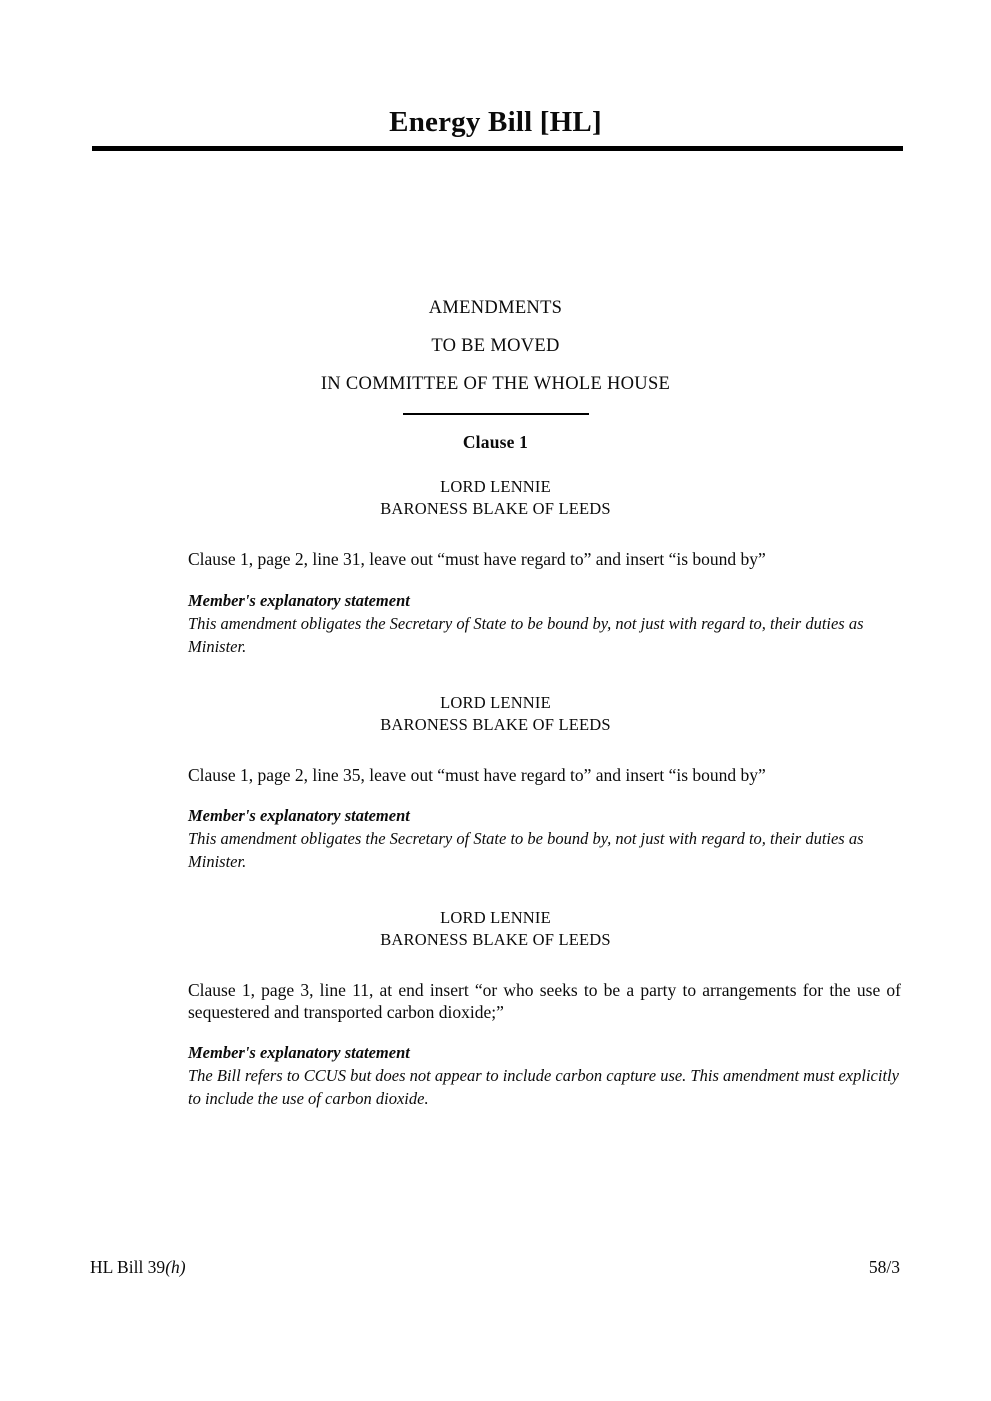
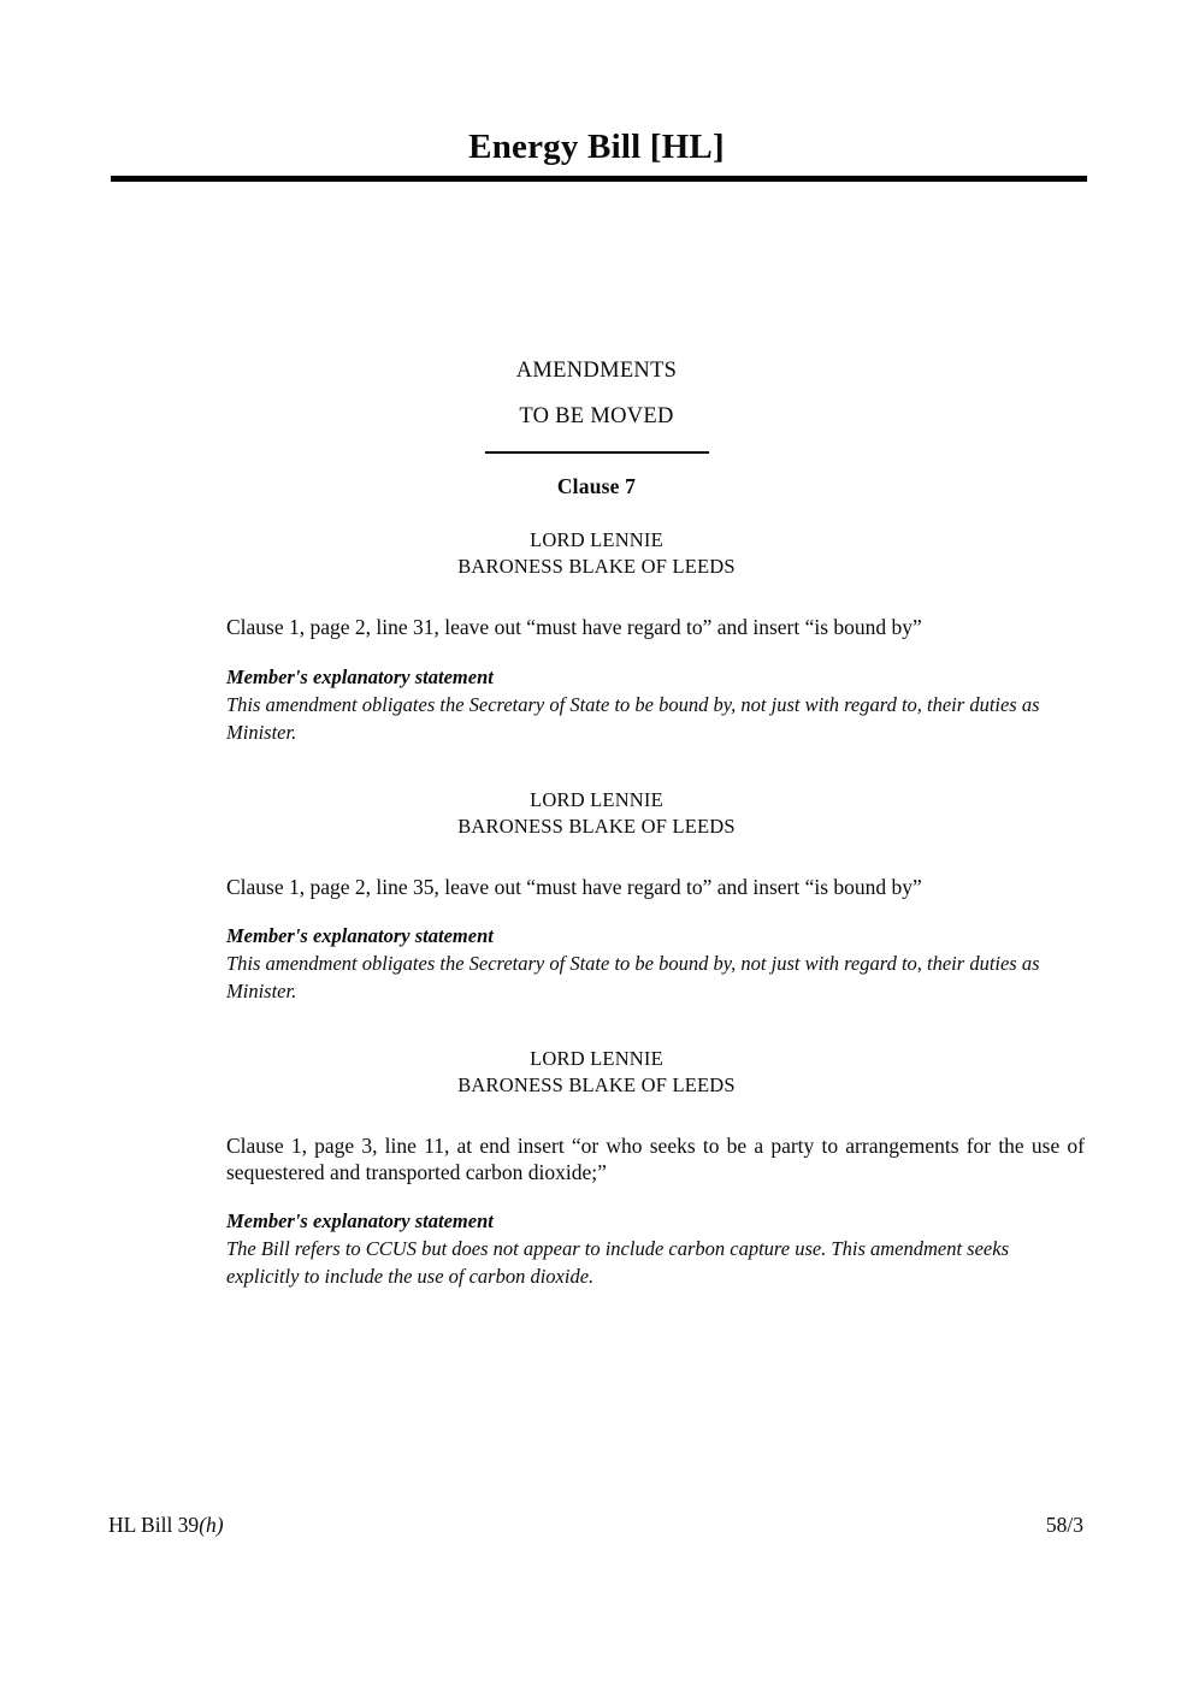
  Energy Bill [HL]
  AMENDMENTS
  TO BE MOVED
- IN COMMITTEE OF THE WHOLE HOUSE
- Clause 1
+ Clause 7
  LORD LENNIE
  BARONESS BLAKE OF LEEDS
  Clause 1, page 2, line 31, leave out “must have regard to” and insert “is bound by”
  Member's explanatory statement
  This amendment obligates the Secretary of State to be bound by, not just with regard to, their duties as Minister.
  LORD LENNIE
  BARONESS BLAKE OF LEEDS
  Clause 1, page 2, line 35, leave out “must have regard to” and insert “is bound by”
  Member's explanatory statement
  This amendment obligates the Secretary of State to be bound by, not just with regard to, their duties as Minister.
  LORD LENNIE
  BARONESS BLAKE OF LEEDS
  Clause 1, page 3, line 11, at end insert “or who seeks to be a party to arrangements for the use of sequestered and transported carbon dioxide;”
  Member's explanatory statement
- The Bill refers to CCUS but does not appear to include carbon capture use. This amendment must explicitly to include the use of carbon dioxide.
+ The Bill refers to CCUS but does not appear to include carbon capture use. This amendment seeks explicitly to include the use of carbon dioxide.
  HL Bill 39(h)
  58/3
